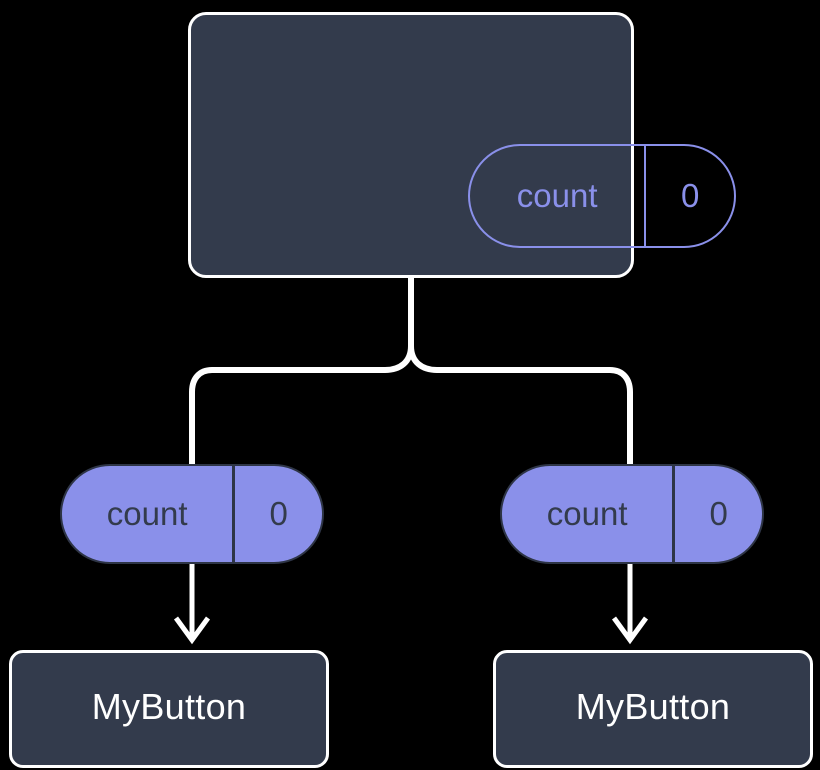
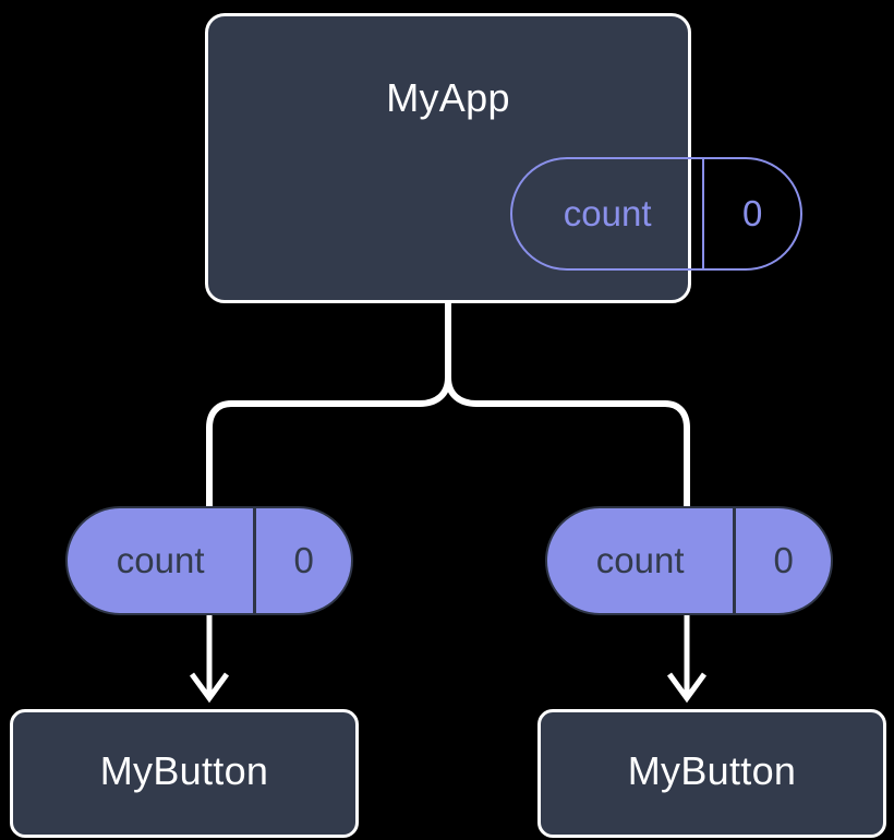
+ MyApp
  count
  0
  count
  0
  count
  0
  MyButton
  MyButton
